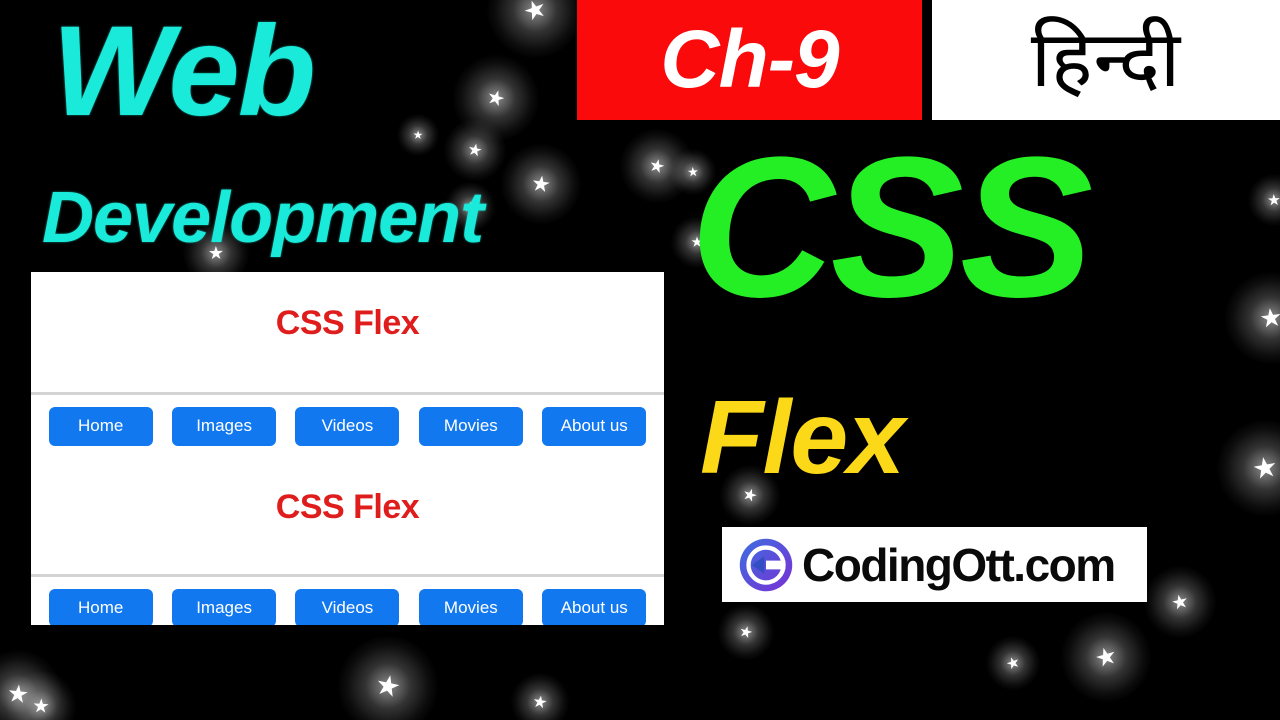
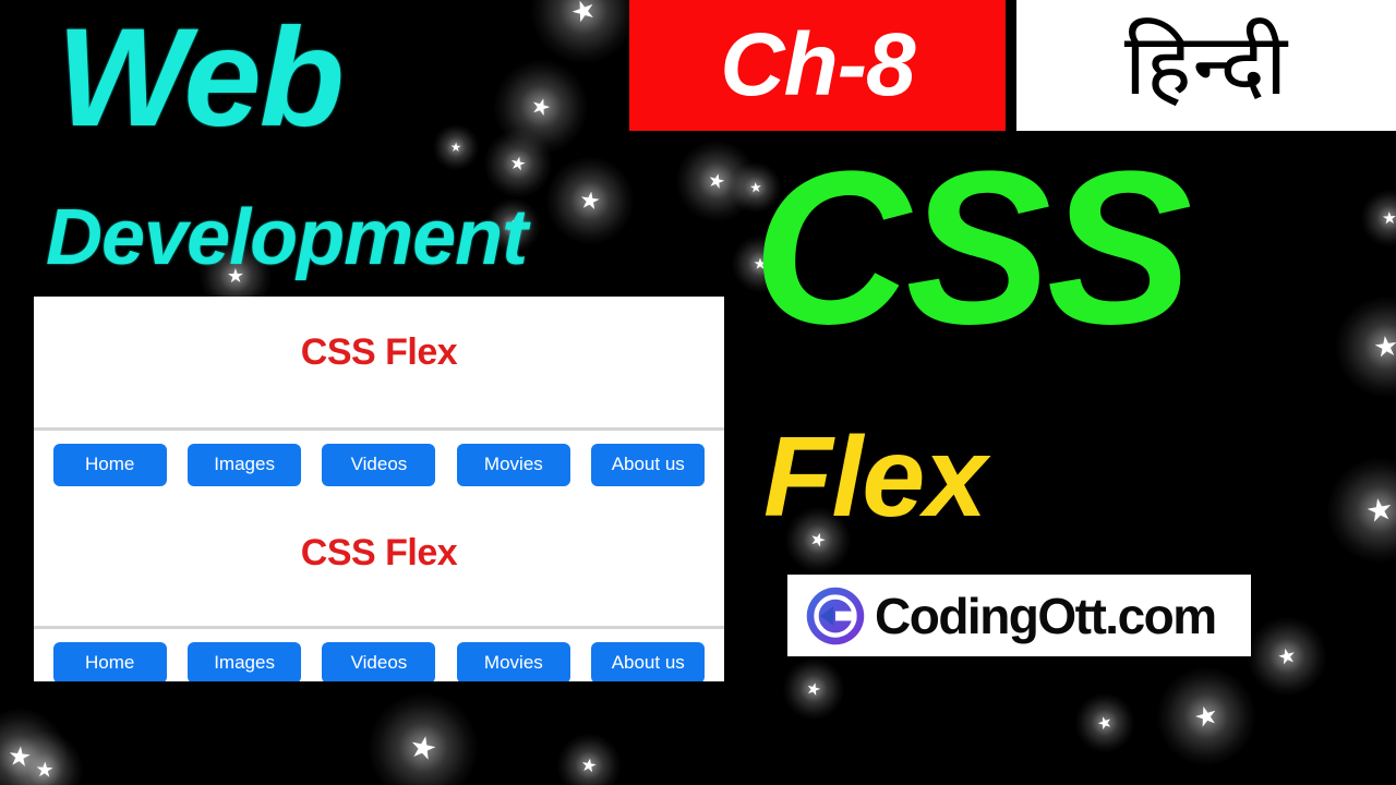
  Web
  Development
- Ch-9
+ Ch-8
  हिन्दी
  CSS
  Flex
  CodingOtt.com
  CSS Flex
  Home
  Images
  Videos
  Movies
  About us
  CSS Flex
  Home
  Images
  Videos
  Movies
  About us
